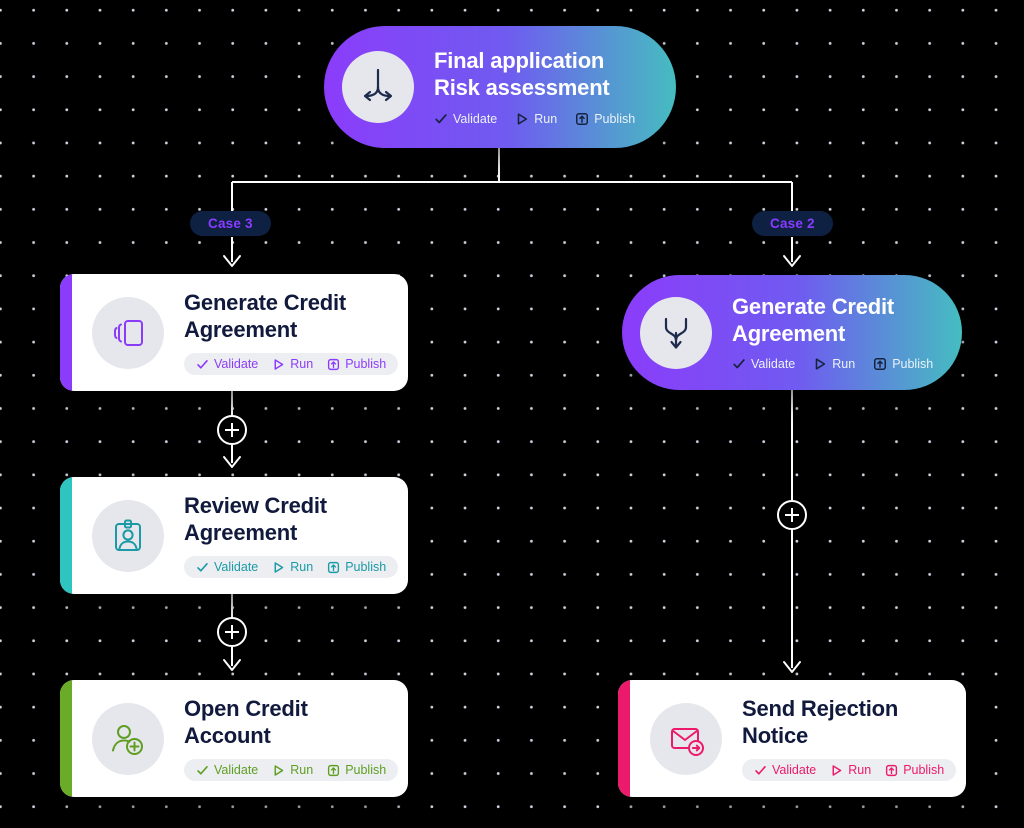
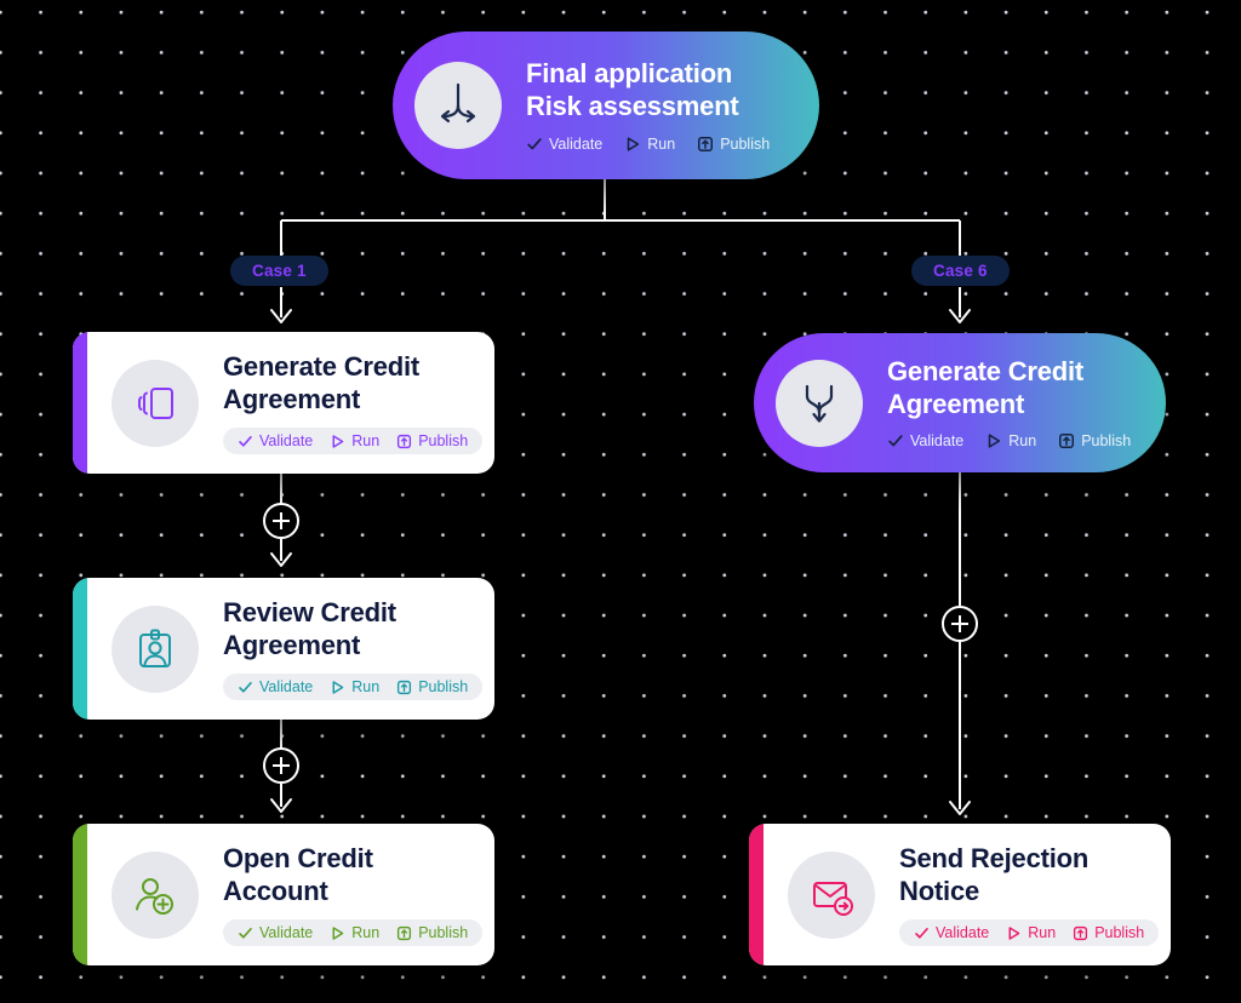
  Final application
  Risk assessment
  Validate
  Run
  Publish
- Case 3
+ Case 1
- Case 2
+ Case 6
  Generate Credit
  Agreement
  Validate
  Run
  Publish
  Generate Credit
  Agreement
  Validate
  Run
  Publish
  Review Credit
  Agreement
  Validate
  Run
  Publish
  Open Credit
  Account
  Validate
  Run
  Publish
  Send Rejection
  Notice
  Validate
  Run
  Publish
